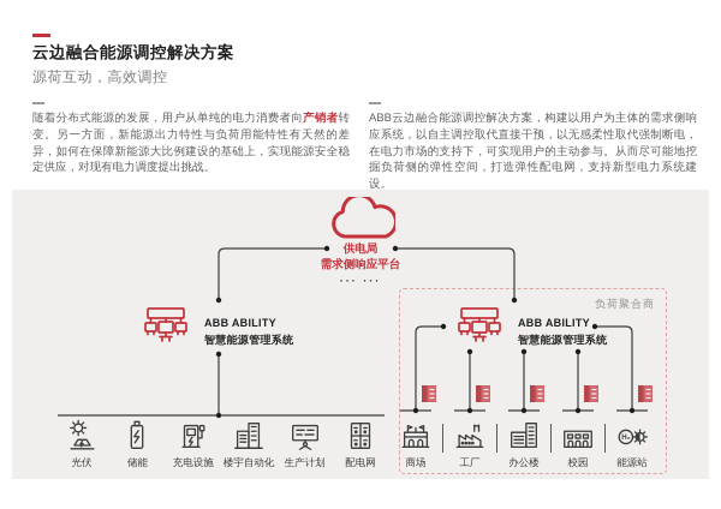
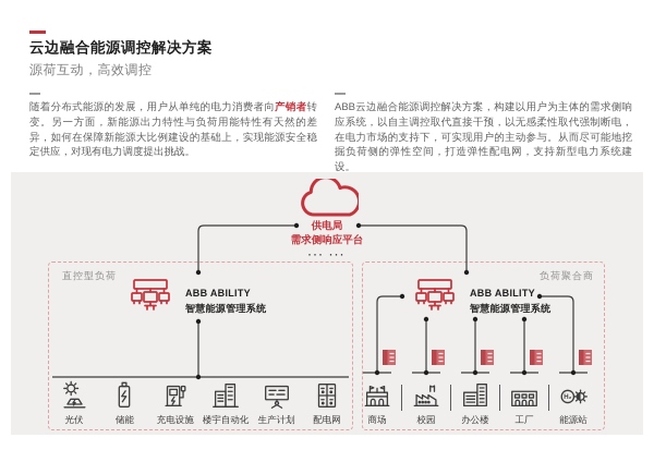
  云边融合能源调控解决方案
  源荷互动，高效调控
  随着分布式能源的发展，用户从单纯的电力消费者向产销者转变。另一方面，新能源出力特性与负荷用能特性有天然的差异，如何在保障新能源大比例建设的基础上，实现能源安全稳定供应，对现有电力调度提出挑战。
  ABB云边融合能源调控解决方案，构建以用户为主体的需求侧响应系统，以自主调控取代直接干预，以无感柔性取代强制断电，在电力市场的支持下，可实现用户的主动参与。从而尽可能地挖掘负荷侧的弹性空间，打造弹性配电网，支持新型电力系统建设。
  供电局
  需求侧响应平台
  ··· ···
+ 直控型负荷
  负荷聚合商
  ABB ABILITY
  智慧能源管理系统
  ABB ABILITY
  智慧能源管理系统
  光伏
  储能
  充电设施
  楼宇自动化
  生产计划
  配电网
  商场
- 工厂
+ 校园
  办公楼
- 校园
+ 工厂
  能源站
